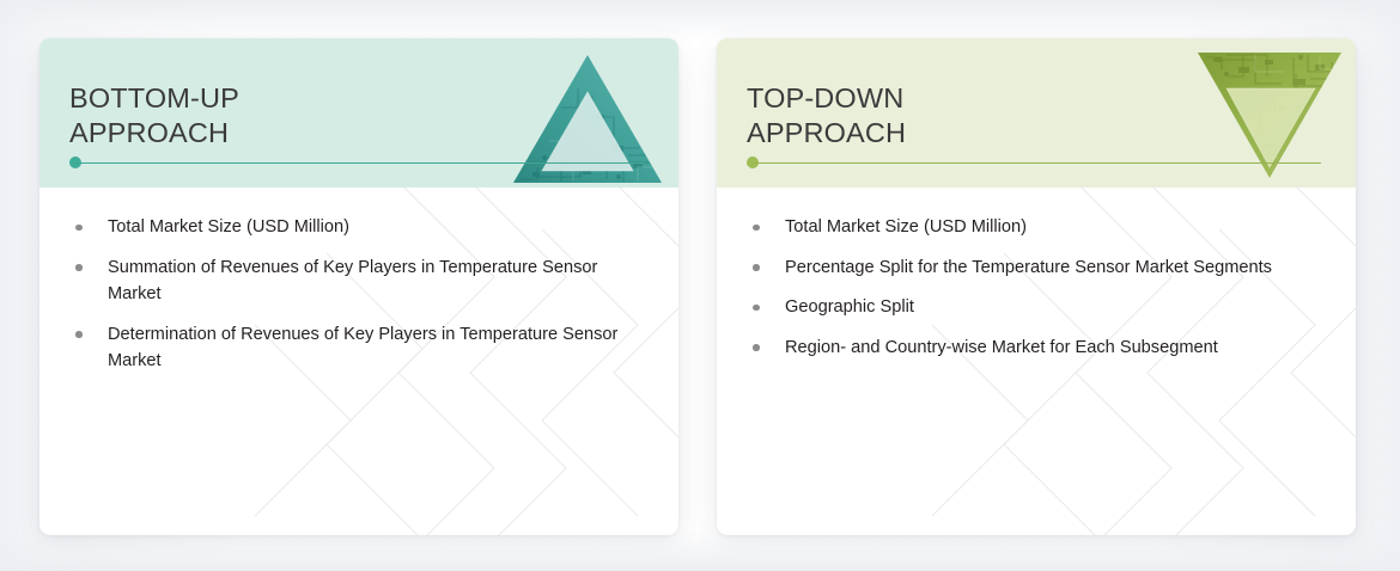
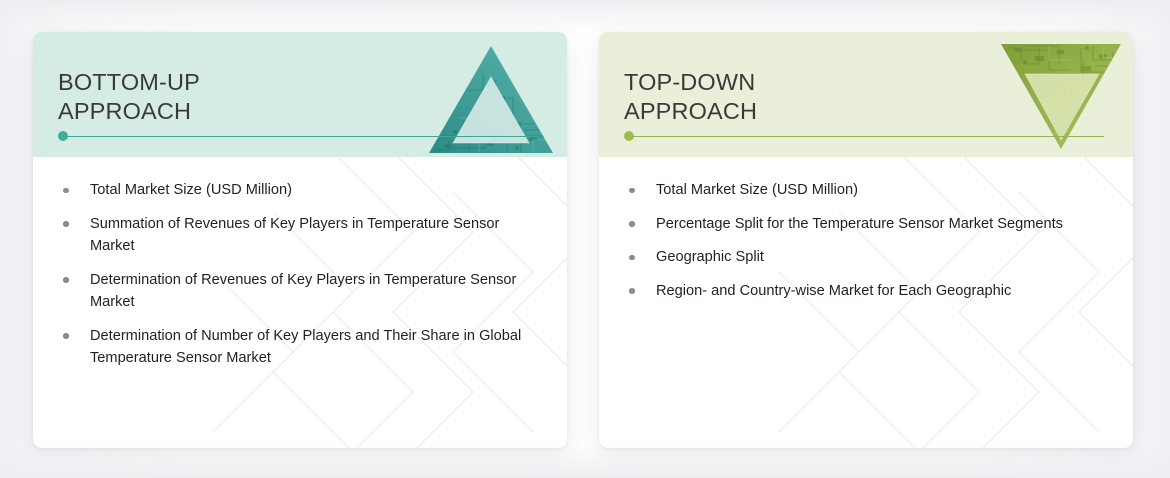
  BOTTOM-UP
  APPROACH
  Total Market Size (USD Million)
  Summation of Revenues of Key Players in Temperature Sensor Market
  Determination of Revenues of Key Players in Temperature Sensor Market
+ Determination of Number of Key Players and Their Share in Global Temperature Sensor Market
  TOP-DOWN
  APPROACH
  Total Market Size (USD Million)
  Percentage Split for the Temperature Sensor Market Segments
  Geographic Split
- Region- and Country-wise Market for Each Subsegment
+ Region- and Country-wise Market for Each Geographic
